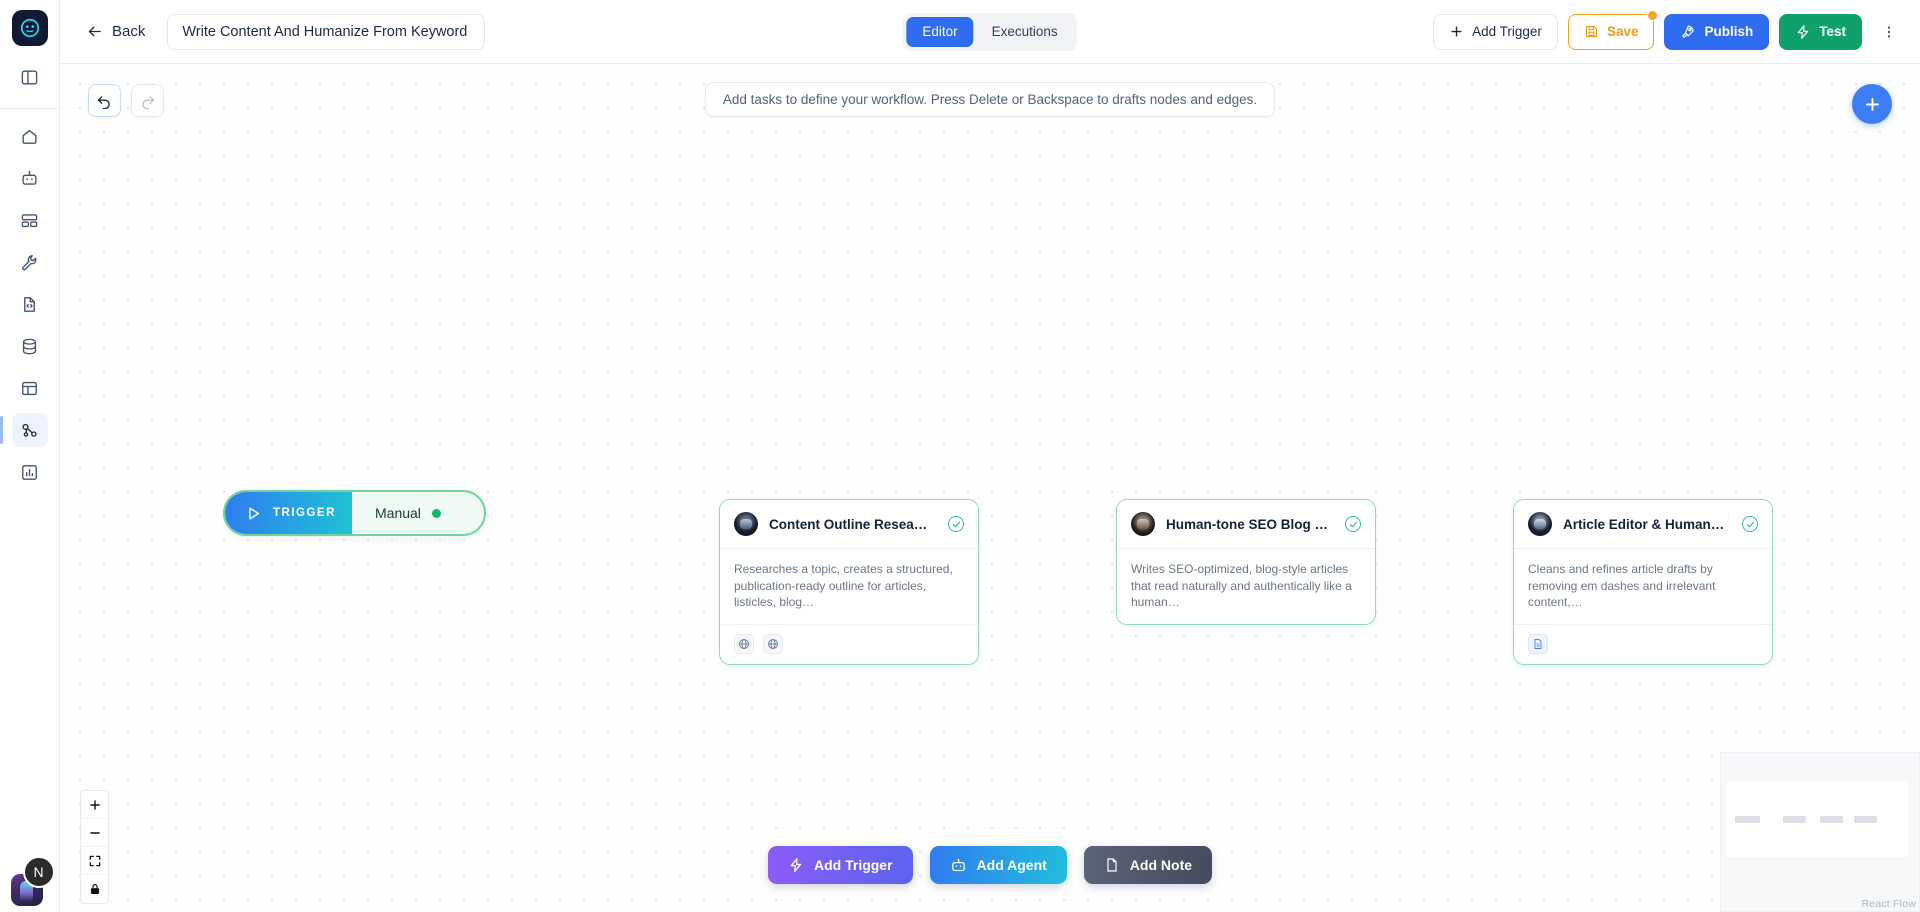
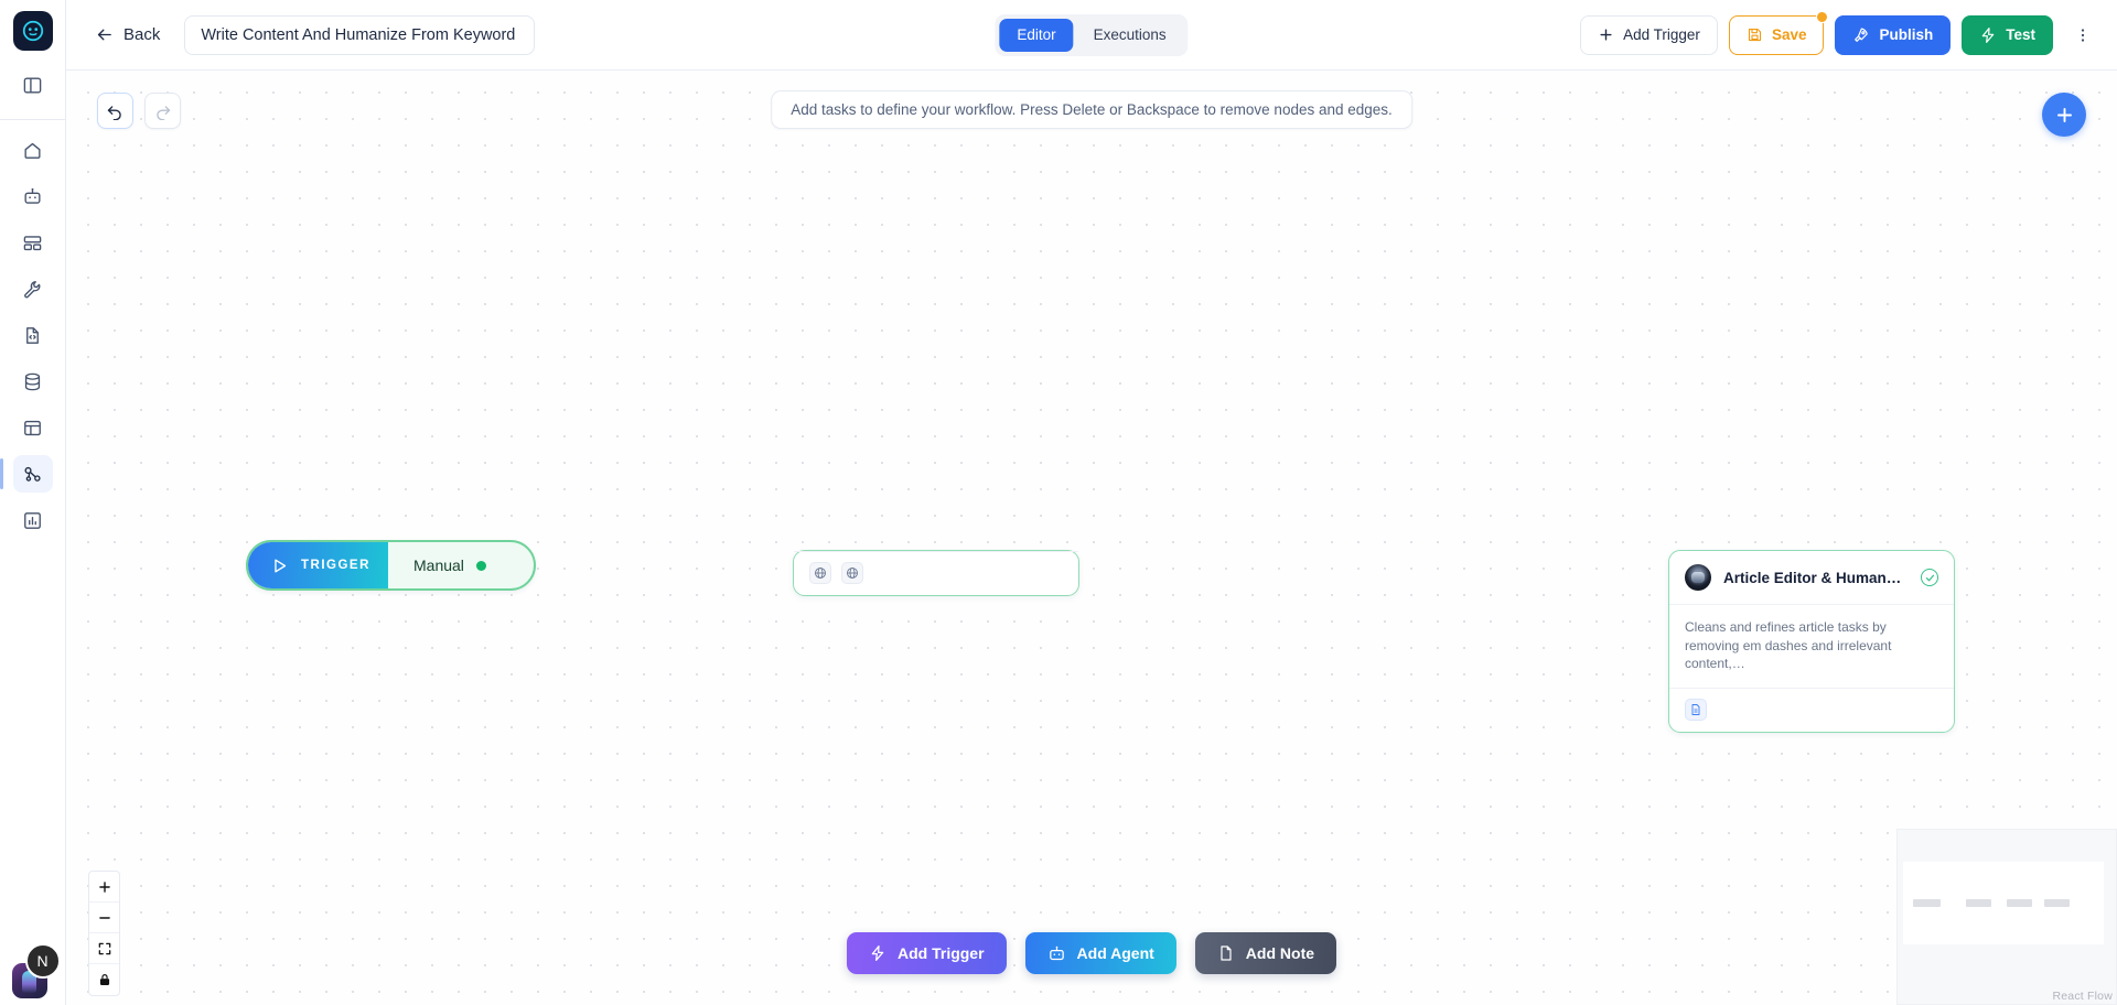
  N
  Back
  Write Content And Humanize From Keyword
  Editor
  Executions
  Add Trigger
  Save
  Publish
  Test
- Add tasks to define your workflow. Press Delete or Backspace to drafts nodes and edges.
+ Add tasks to define your workflow. Press Delete or Backspace to remove nodes and edges.
  TRIGGER
  Manual
- Content Outline Resea…
- Researches a topic, creates a structured, publication-ready outline for articles, listicles, blog…
- Human-tone SEO Blog …
- Writes SEO-optimized, blog-style articles that read naturally and authentically like a human…
  Article Editor & Human…
- Cleans and refines article drafts by removing em dashes and irrelevant content,…
+ Cleans and refines article tasks by removing em dashes and irrelevant content,…
  Add Trigger
  Add Agent
  Add Note
  React Flow
